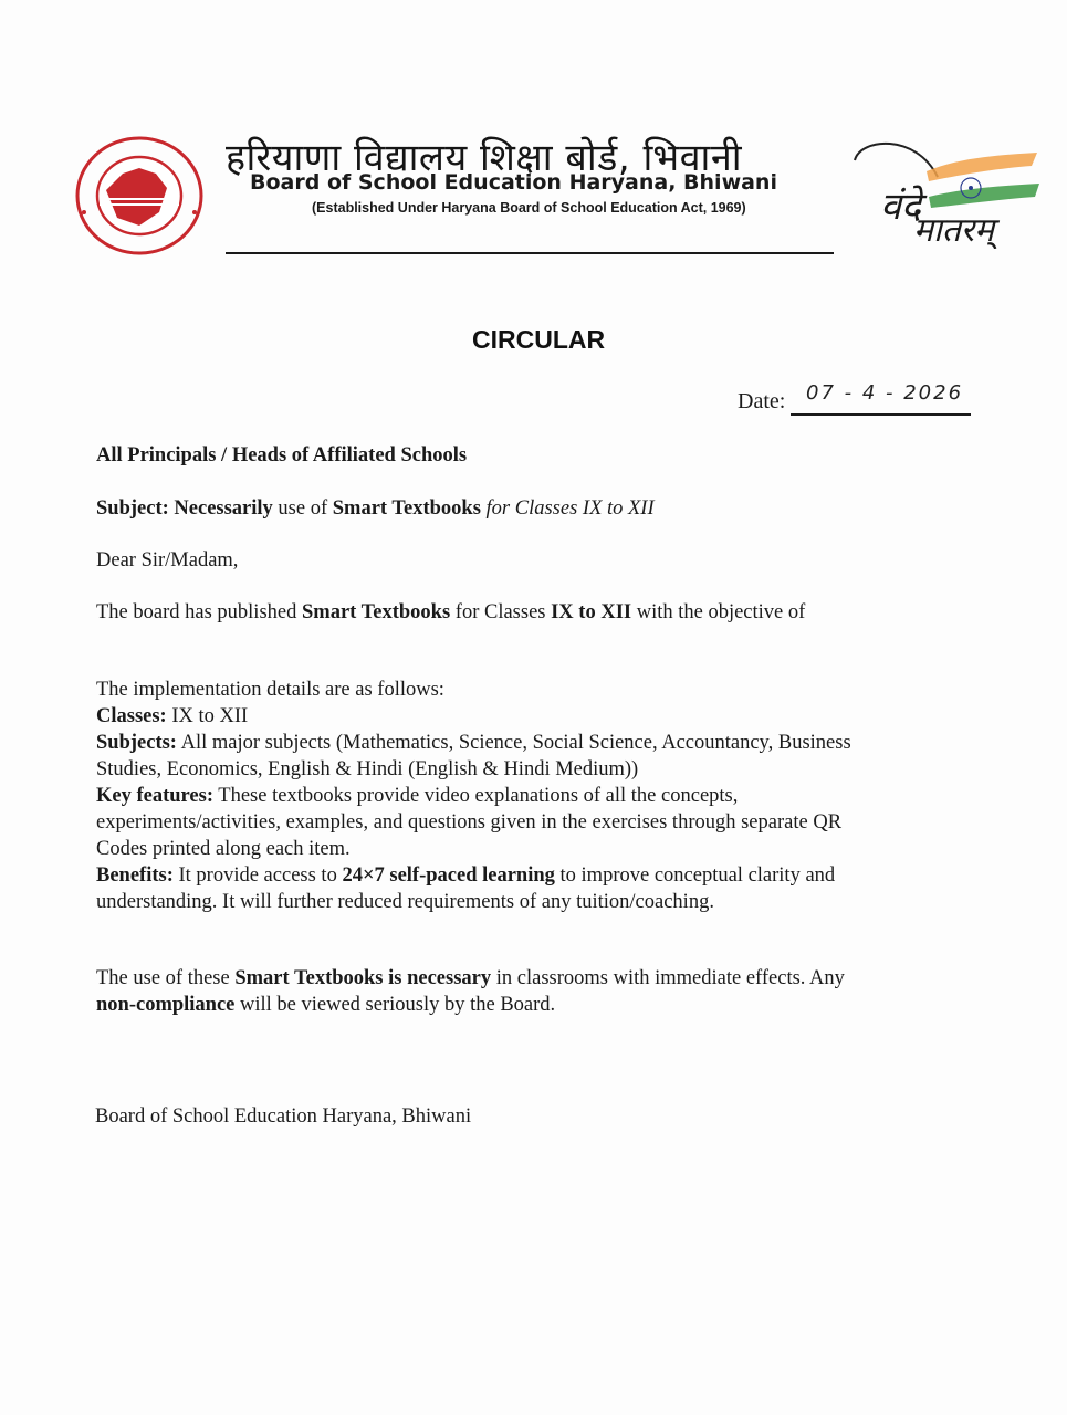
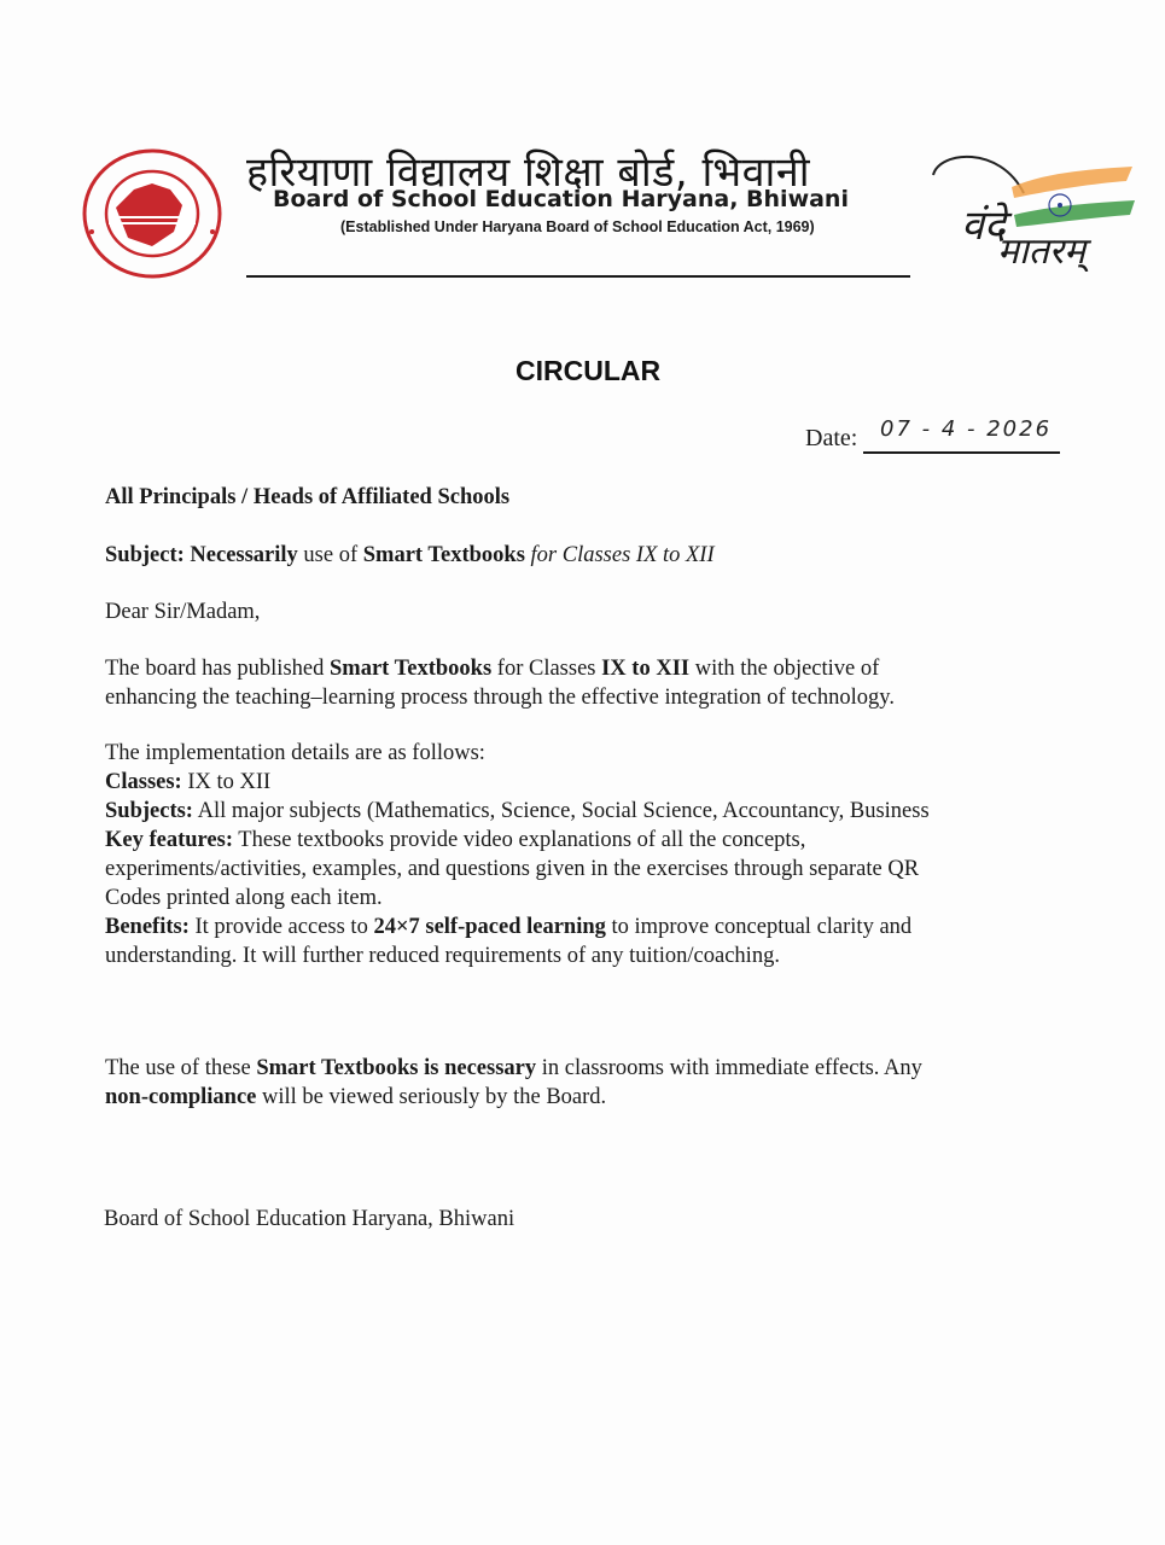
  हरियाणा विद्यालय शिक्षा बोर्ड, भिवानी
  Board of School Education Haryana, Bhiwani
  (Established Under Haryana Board of School Education Act, 1969)
  वंदे
  मातरम्
  CIRCULAR
  Date:
  07 - 4 - 2026
  All Principals / Heads of Affiliated Schools
  Subject: Necessarily use of Smart Textbooks for Classes IX to XII
  Dear Sir/Madam,
  The board has published Smart Textbooks for Classes IX to XII with the objective of
+ enhancing the teaching–learning process through the effective integration of technology.
  The implementation details are as follows:
  Classes: IX to XII
  Subjects: All major subjects (Mathematics, Science, Social Science, Accountancy, Business
- Studies, Economics, English & Hindi (English & Hindi Medium))
  Key features: These textbooks provide video explanations of all the concepts,
  experiments/activities, examples, and questions given in the exercises through separate QR
  Codes printed along each item.
  Benefits: It provide access to 24×7 self-paced learning to improve conceptual clarity and
  understanding. It will further reduced requirements of any tuition/coaching.
  The use of these Smart Textbooks is necessary in classrooms with immediate effects. Any
  non-compliance will be viewed seriously by the Board.
  Board of School Education Haryana, Bhiwani
